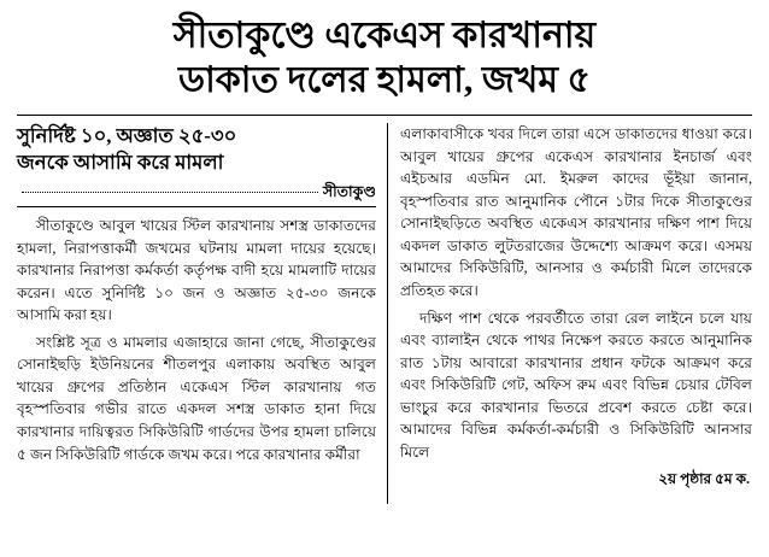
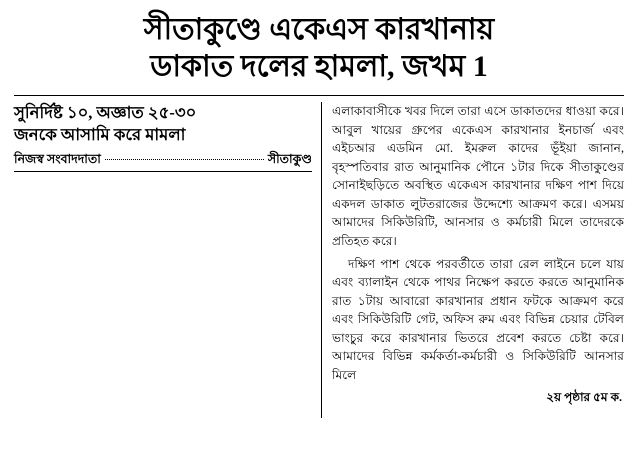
  সীতাকুণ্ডে একেএস কারখানায়
- ডাকাত দলের হামলা, জখম ৫
+ ডাকাত দলের হামলা, জখম 1
  সুনির্দিষ্ট ১০, অজ্ঞাত ২৫-৩০
  জনকে আসামি করে মামলা
+ নিজস্ব সংবাদদাতা
  সীতাকুণ্ড
- সীতাকুণ্ডে আবুল খায়ের স্টিল কারখানায় সশস্ত্র ডাকাতদের হামলা, নিরাপত্তাকর্মী জখমের ঘটনায় মামলা দায়ের হয়েছে। কারখানার নিরাপত্তা কর্মকর্তা কর্তৃপক্ষ বাদী হয়ে মামলাটি দায়ের করেন। এতে সুনির্দিষ্ট ১০ জন ও অজ্ঞাত ২৫-৩০ জনকে আসামি করা হয়।
- সংশ্লিষ্ট সূত্র ও মামলার এজাহারে জানা গেছে, সীতাকুণ্ডের সোনাইছড়ি ইউনিয়নের শীতলপুর এলাকায় অবস্থিত আবুল খায়ের গ্রুপের প্রতিষ্ঠান একেএস স্টিল কারখানায় গত বৃহস্পতিবার গভীর রাতে একদল সশস্ত্র ডাকাত হানা দিয়ে কারখানার দায়িত্বরত সিকিউরিটি গার্ডদের উপর হামলা চালিয়ে ৫ জন সিকিউরিটি গার্ডকে জখম করে। পরে কারখানার কর্মীরা
  এলাকাবাসীকে খবর দিলে তারা এসে ডাকাতদের ধাওয়া করে। আবুল খায়ের গ্রুপের একেএস কারখানার ইনচার্জ এবং এইচআর এডমিন মো. ইমরুল কাদের ভূঁইয়া জানান, বৃহস্পতিবার রাত আনুমানিক পৌনে ১টার দিকে সীতাকুণ্ডের সোনাইছড়িতে অবস্থিত একেএস কারখানার দক্ষিণ পাশ দিয়ে একদল ডাকাত লুটতরাজের উদ্দেশ্যে আক্রমণ করে। এসময় আমাদের সিকিউরিটি, আনসার ও কর্মচারী মিলে তাদেরকে প্রতিহত করে।
  দক্ষিণ পাশ থেকে পরবর্তীতে তারা রেল লাইনে চলে যায় এবং ব্যালাইন থেকে পাথর নিক্ষেপ করতে করতে আনুমানিক রাত ১টায় আবারো কারখানার প্রধান ফটকে আক্রমণ করে এবং সিকিউরিটি গেট, অফিস রুম এবং বিভিন্ন চেয়ার টেবিল ভাংচুর করে কারখানার ভিতরে প্রবেশ করতে চেষ্টা করে। আমাদের বিভিন্ন কর্মকর্তা-কর্মচারী ও সিকিউরিটি আনসার মিলে
  ২য় পৃষ্ঠার ৫ম ক.
